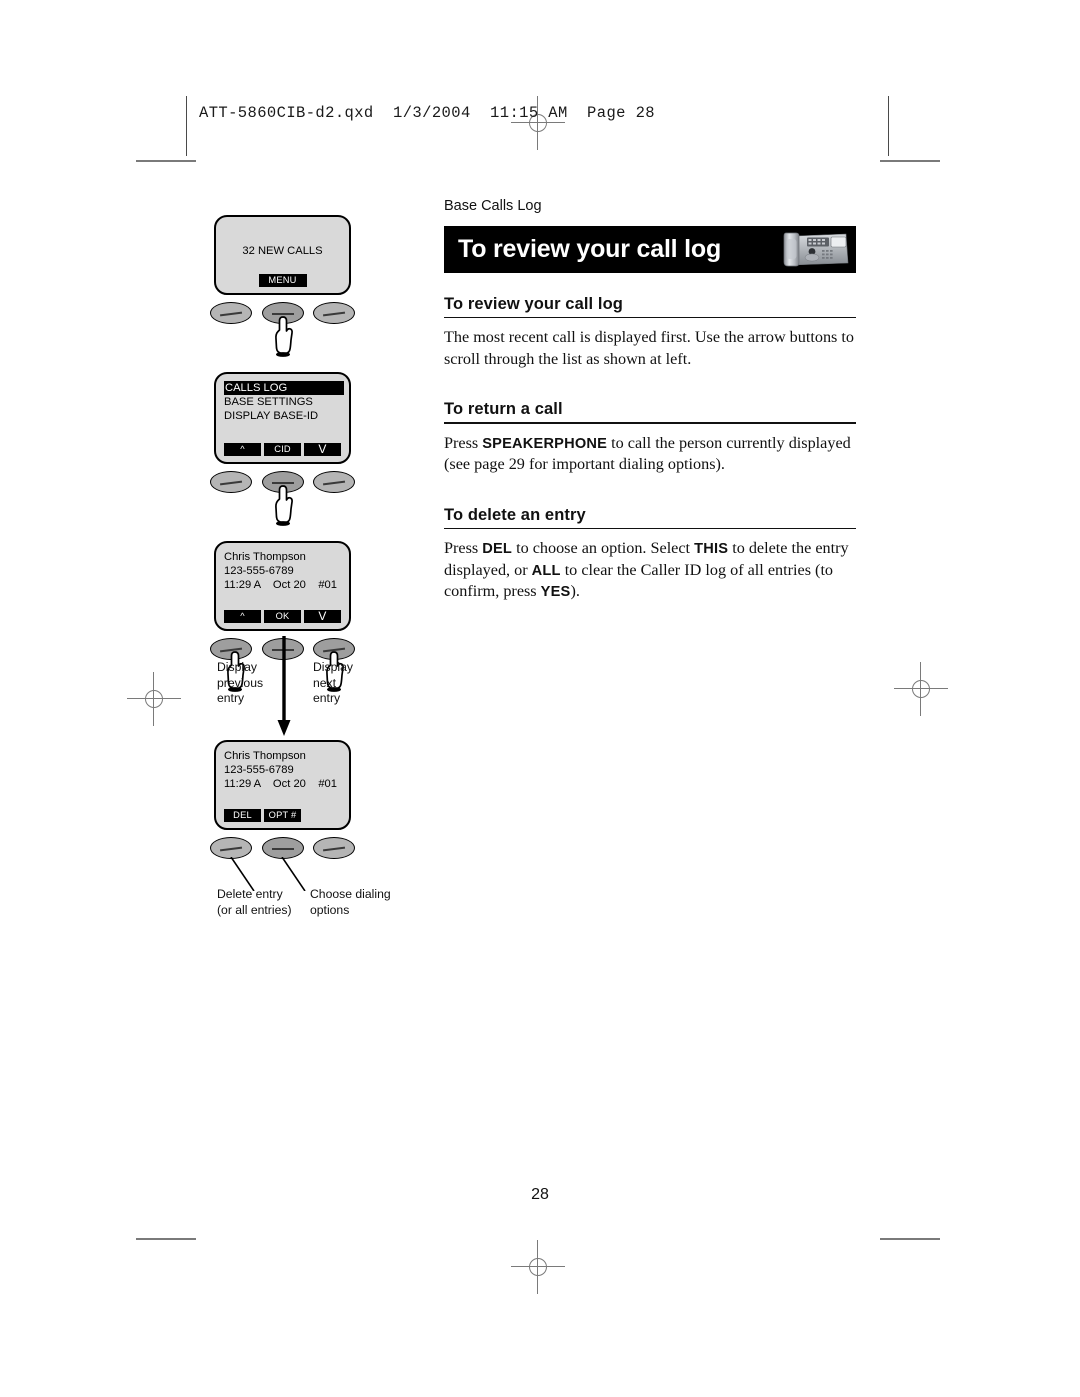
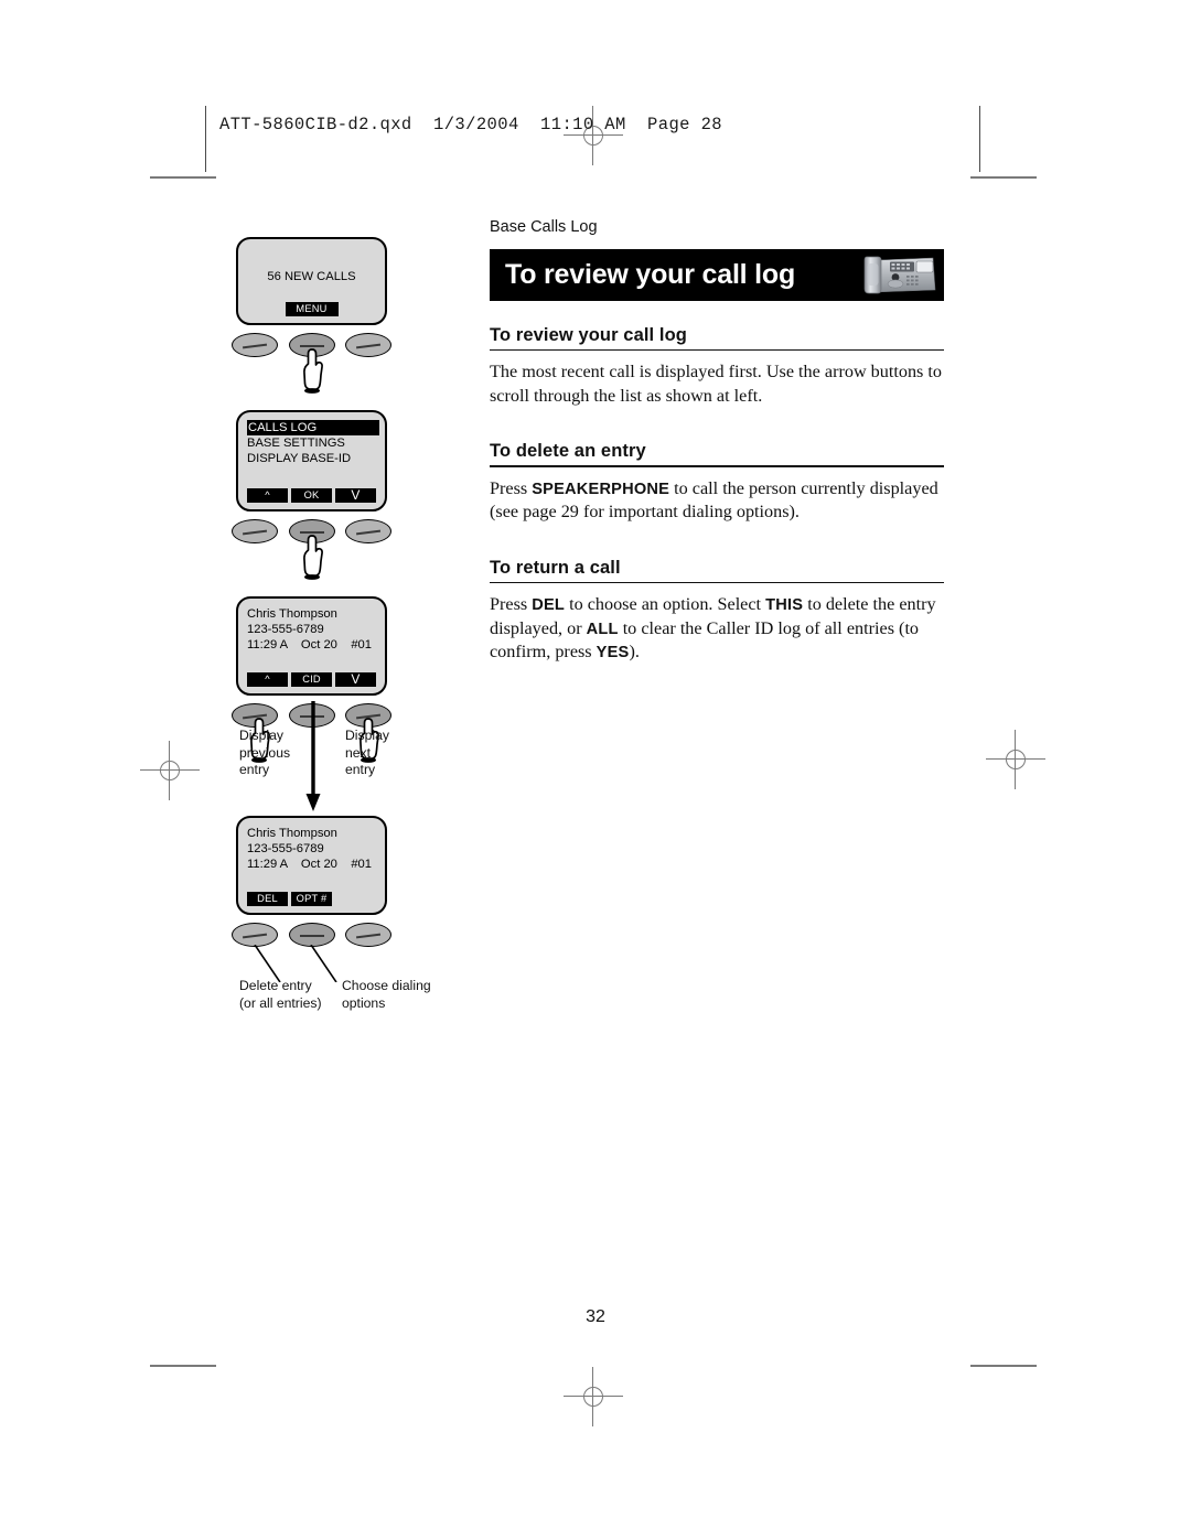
- ATT-5860CIB-d2.qxd 1/3/2004 11:15 AM Page 28
+ ATT-5860CIB-d2.qxd 1/3/2004 11:10 AM Page 28
  Base Calls Log
  To review your call log
  To review your call log
  The most recent call is displayed first. Use the arrow buttons to scroll through the list as shown at left.
- To return a call
+ To delete an entry
  Press SPEAKERPHONE to call the person currently displayed (see page 29 for important dialing options).
- To delete an entry
+ To return a call
  Press DEL to choose an option. Select THIS to delete the entry displayed, or ALL to clear the Caller ID log of all entries (to confirm, press YES).
- 32 NEW CALLS
+ 56 NEW CALLS
  MENU
  CALLS LOG
  BASE SETTINGS
  DISPLAY BASE-ID
  ^
- CID
+ OK
  V
  Chris Thompson
  123-555-6789
  11:29 A Oct 20 #01
  ^
- OK
+ CID
  V
  Display
  previous
  entry
  Display
  next
  entry
  Chris Thompson
  123-555-6789
  11:29 A Oct 20 #01
  DEL
  OPT #
  Delete entry
  (or all entries)
  Choose dialing
  options
- 28
+ 32
